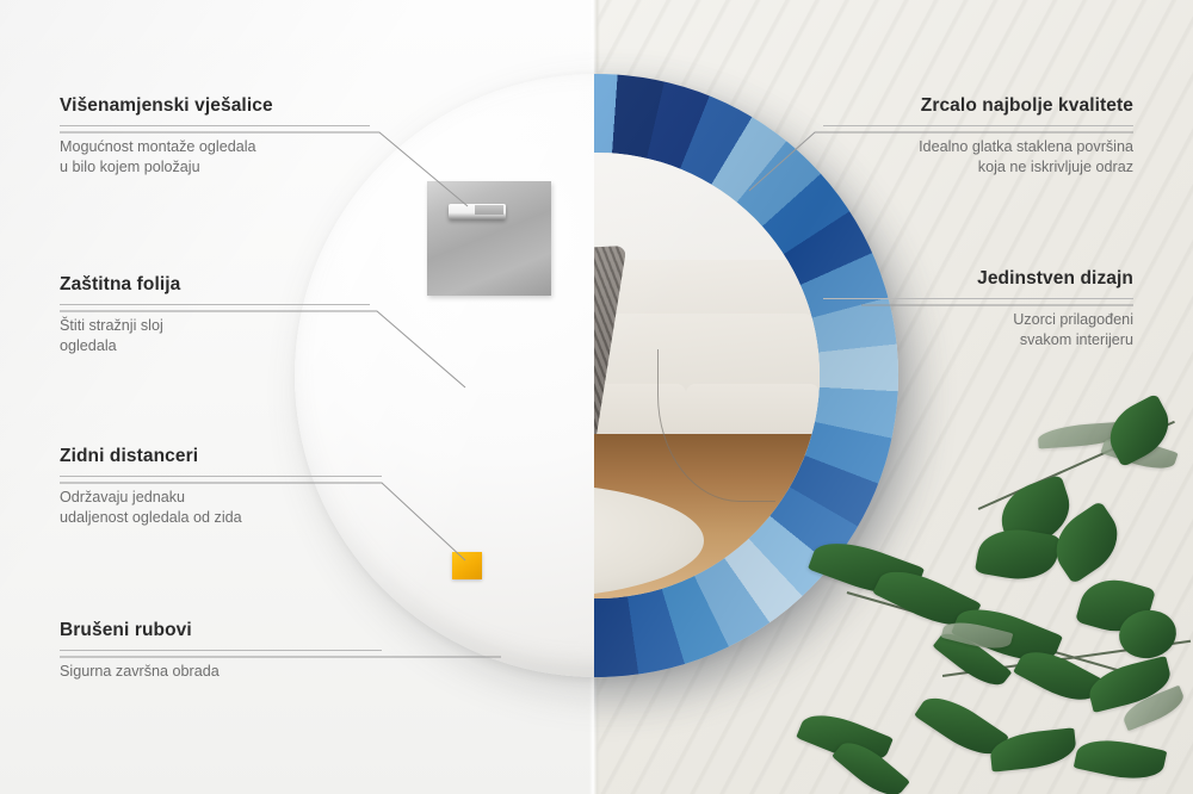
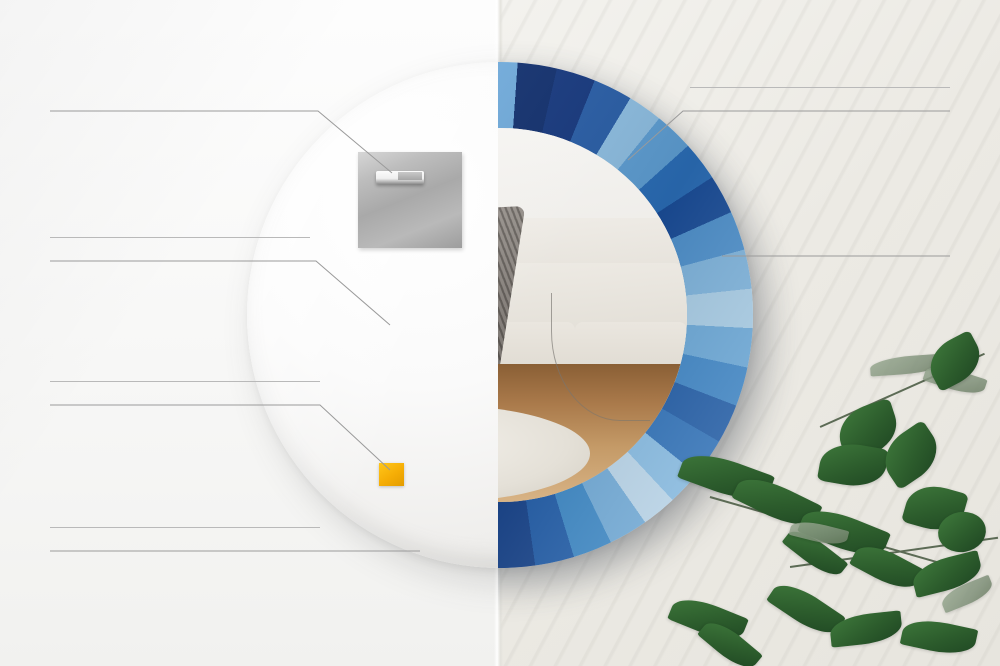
- Višenamjenski vješalice
- Mogućnost montaže ogledala
- u bilo kojem položaju
- Zaštitna folija
- Štiti stražnji sloj
- ogledala
- Zidni distanceri
- Održavaju jednaku
- udaljenost ogledala od zida
- Brušeni rubovi
- Sigurna završna obrada
- Zrcalo najbolje kvalitete
- Idealno glatka staklena površina
- koja ne iskrivljuje odraz
- Jedinstven dizajn
- Uzorci prilagođeni
- svakom interijeru
